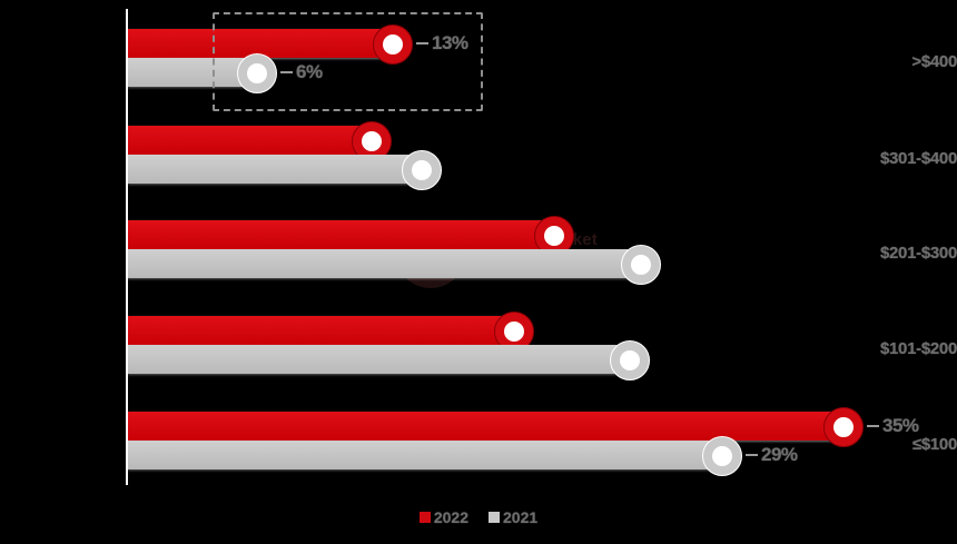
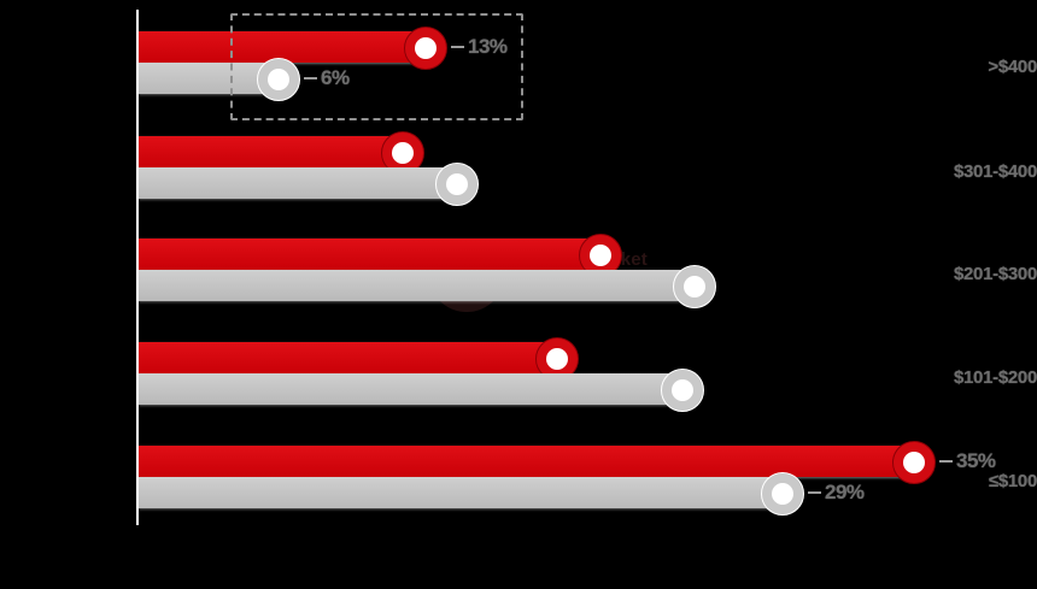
  >$400
  13%
  6%
  $301-$400
  $201-$300
  $101-$200
  ≤$100
  35%
  29%
- 2022 2021
